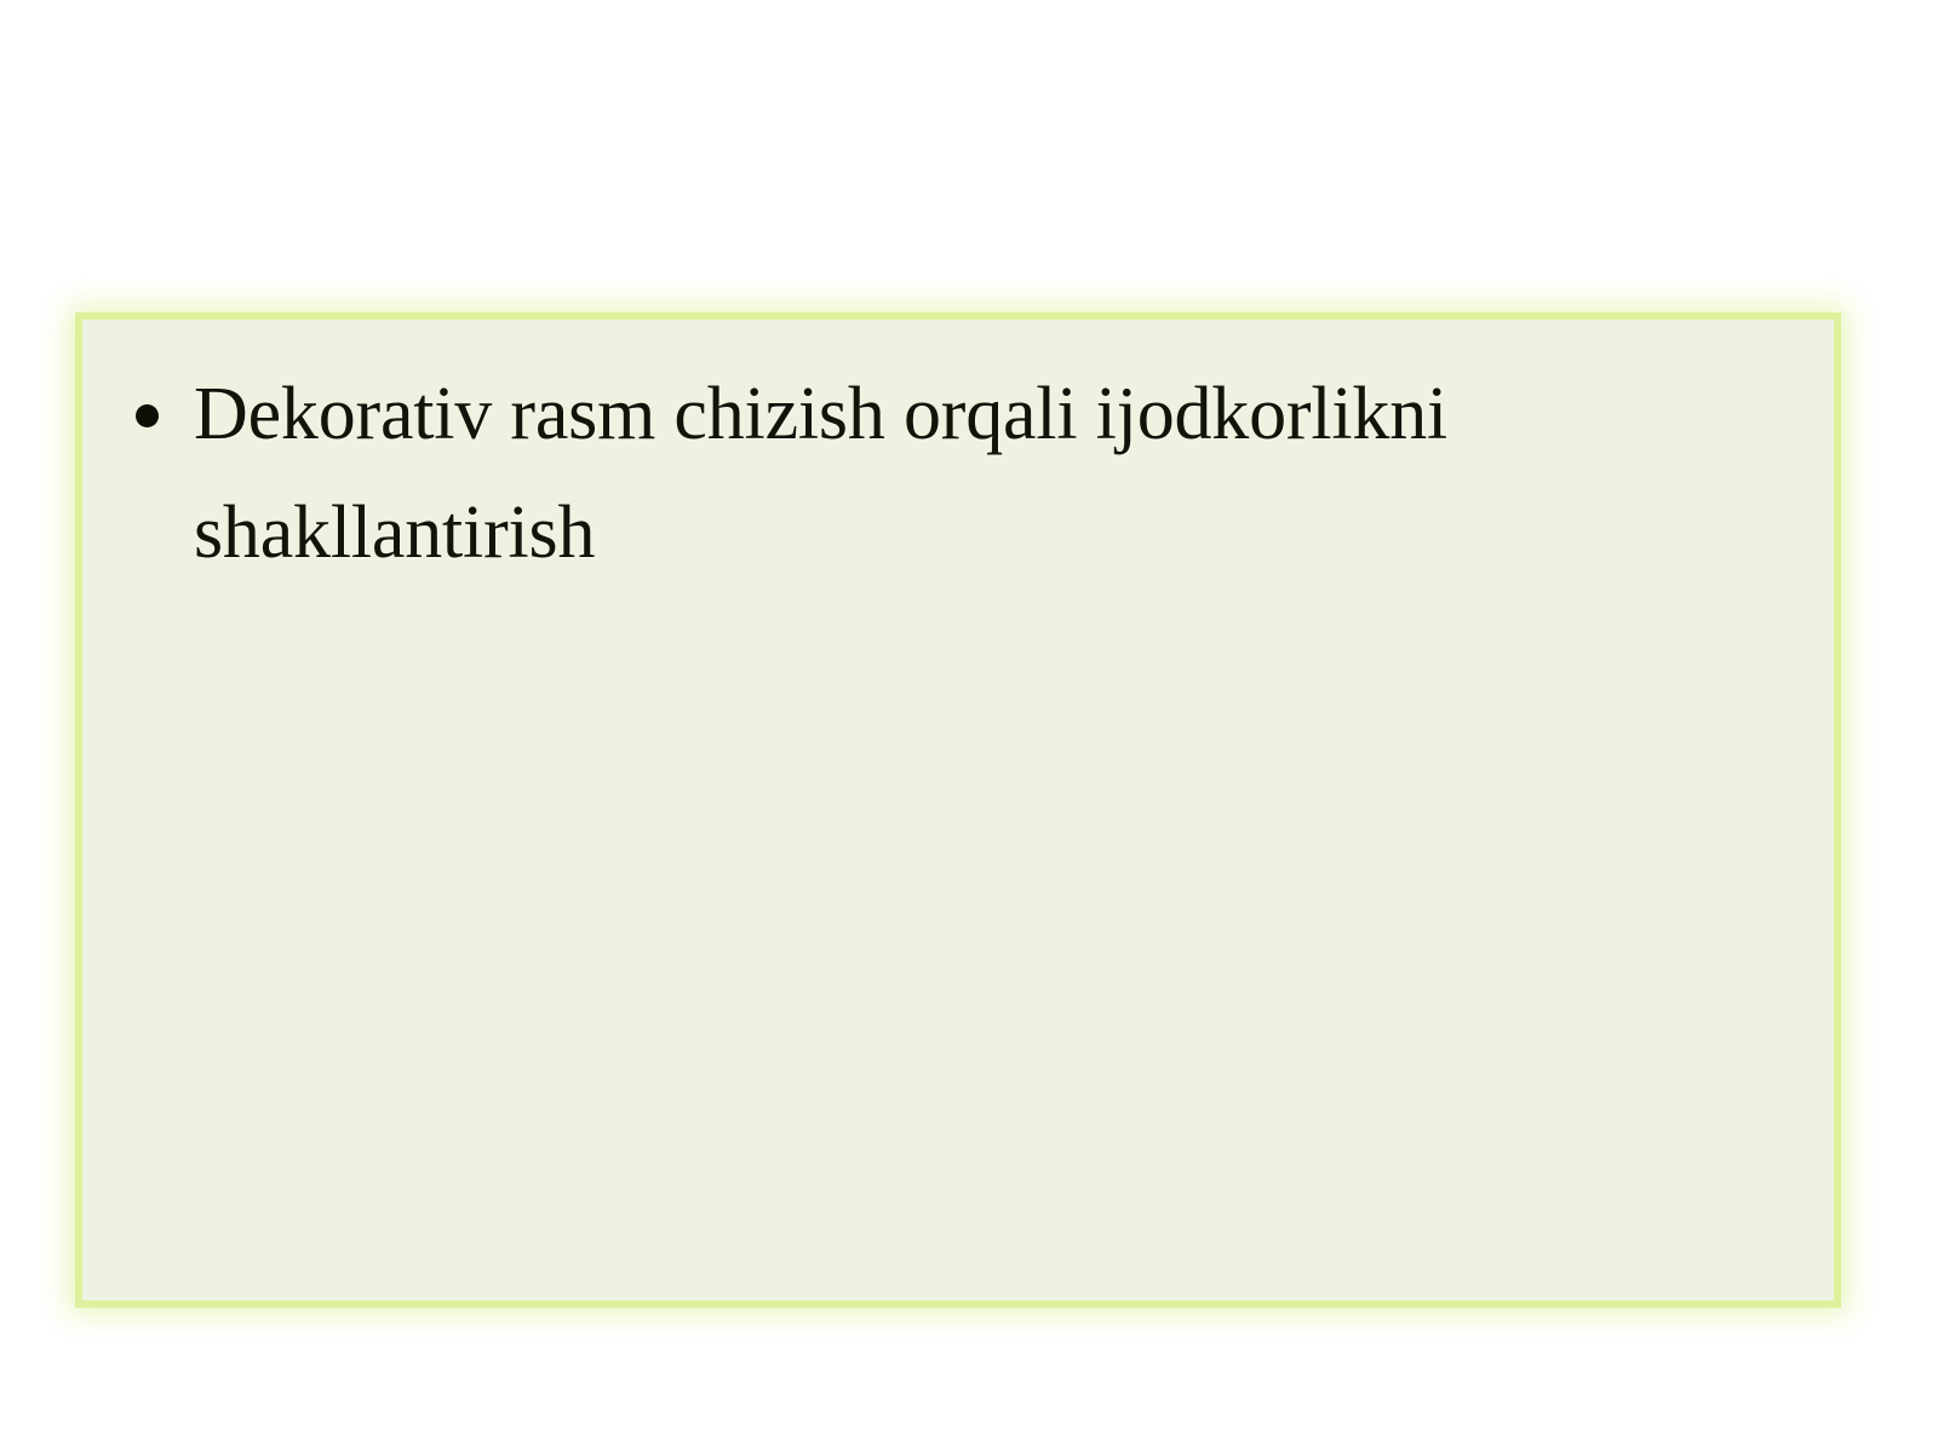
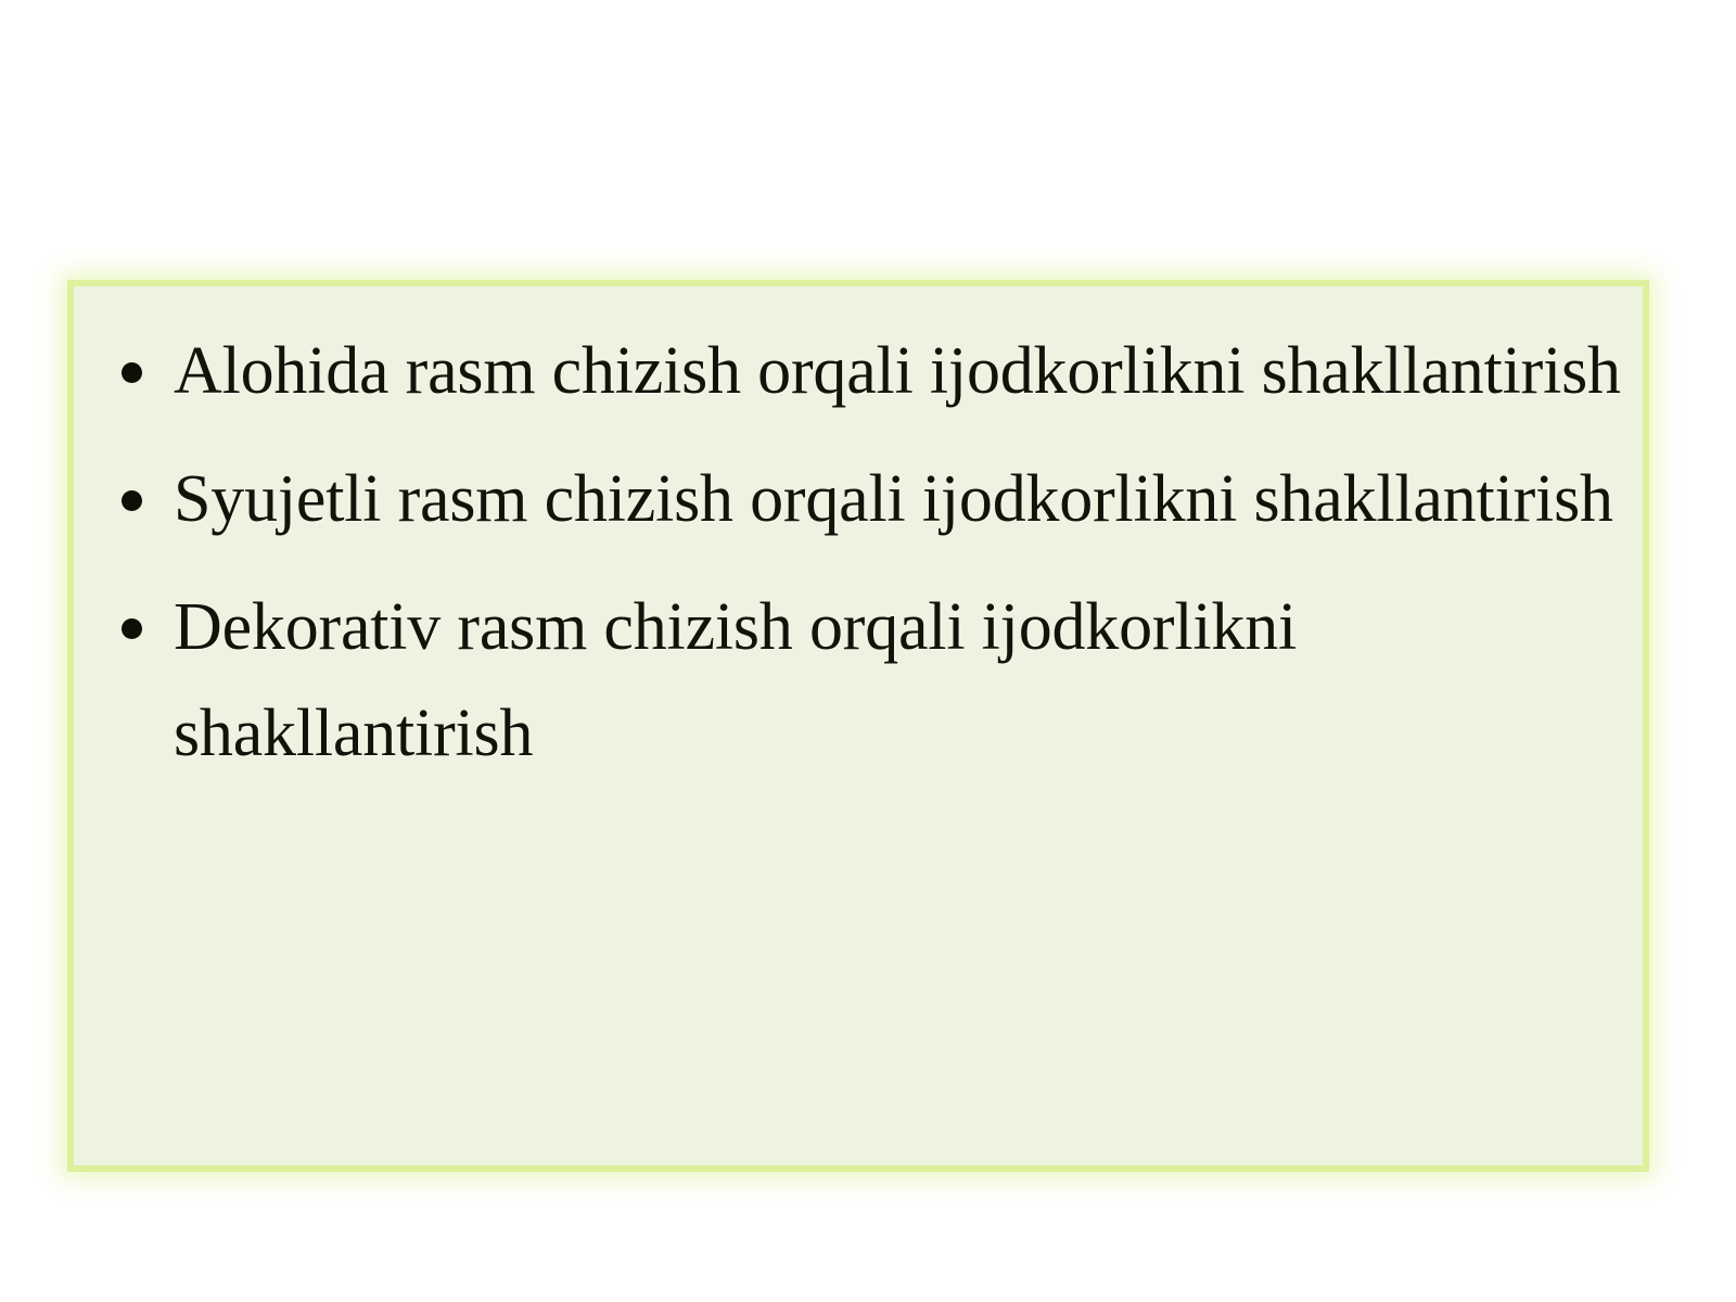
+ Alohida rasm chizish orqali ijodkorlikni shakllantirish
+ Syujetli rasm chizish orqali ijodkorlikni shakllantirish
  Dekorativ rasm chizish orqali ijodkorlikni shakllantirish
